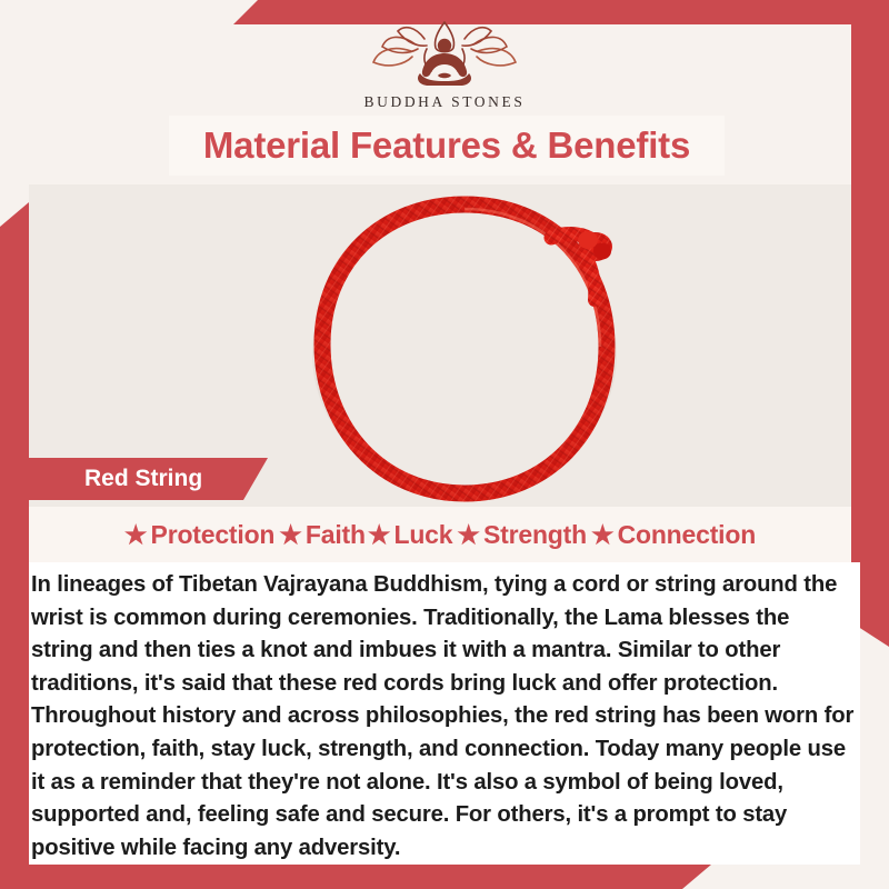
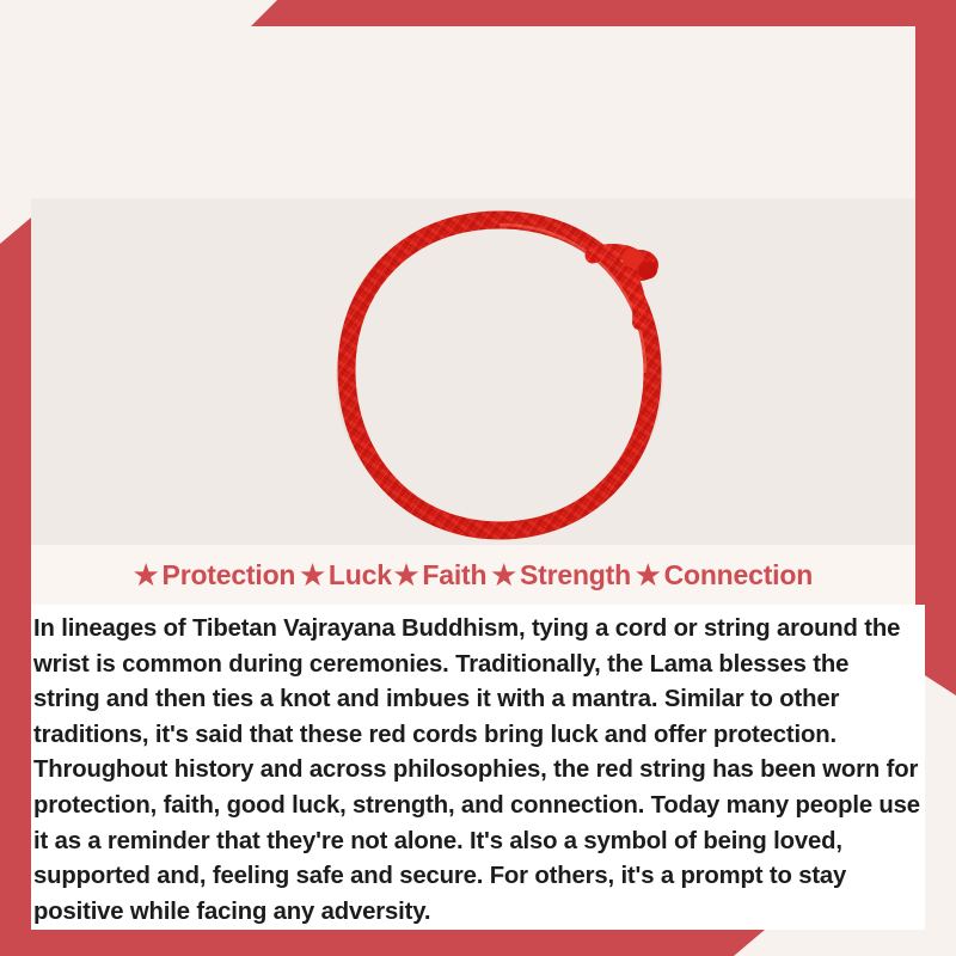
- BUDDHA STONES
- Material Features & Benefits
- Red String
  ★
  Protection
  ★
- Faith
+ Luck
  ★
- Luck
+ Faith
  ★
  Strength
  ★
  Connection
- In lineages of Tibetan Vajrayana Buddhism, tying a cord or string around the wrist is common during ceremonies. Traditionally, the Lama blesses the string and then ties a knot and imbues it with a mantra. Similar to other traditions, it's said that these red cords bring luck and offer protection. Throughout history and across philosophies, the red string has been worn for protection, faith, stay luck, strength, and connection. Today many people use it as a reminder that they're not alone. It's also a symbol of being loved, supported and, feeling safe and secure. For others, it's a prompt to stay positive while facing any adversity.
+ In lineages of Tibetan Vajrayana Buddhism, tying a cord or string around the wrist is common during ceremonies. Traditionally, the Lama blesses the string and then ties a knot and imbues it with a mantra. Similar to other traditions, it's said that these red cords bring luck and offer protection. Throughout history and across philosophies, the red string has been worn for protection, faith, good luck, strength, and connection. Today many people use it as a reminder that they're not alone. It's also a symbol of being loved, supported and, feeling safe and secure. For others, it's a prompt to stay positive while facing any adversity.
